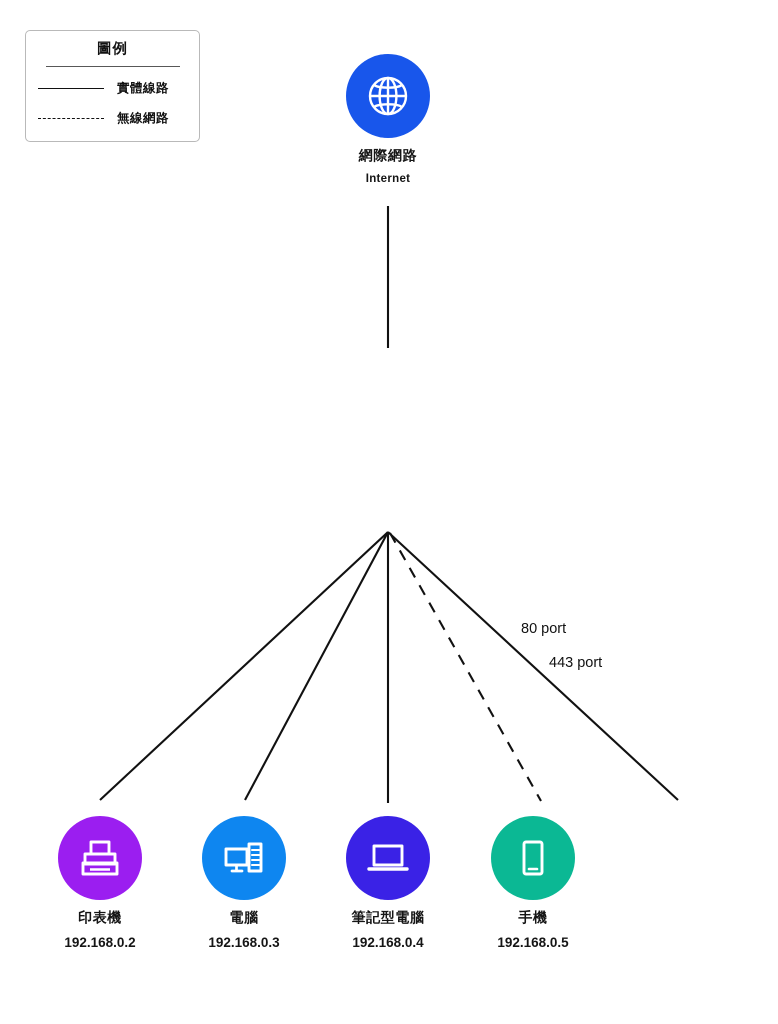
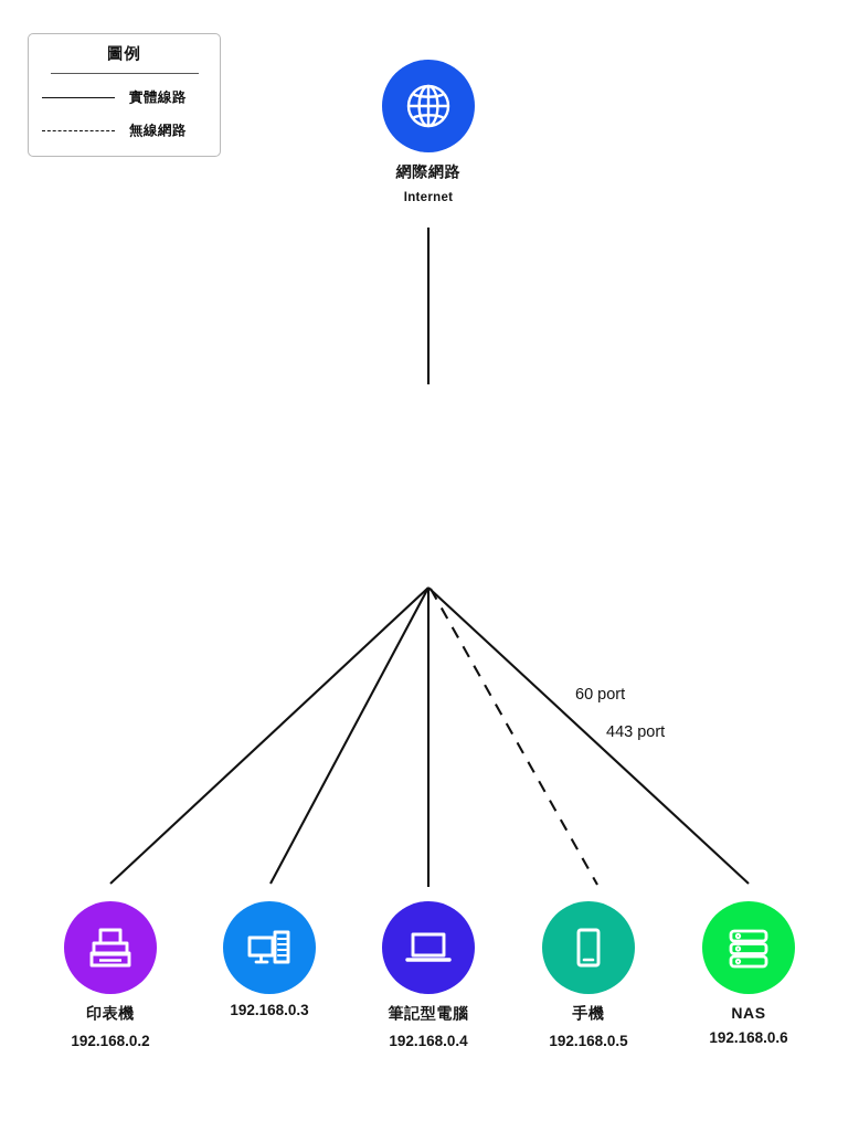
  圖例
  實體線路
  無線網路
  網際網路
  Internet
- 80 port
+ 60 port
  443 port
  印表機
  192.168.0.2
- 電腦
  192.168.0.3
  筆記型電腦
  192.168.0.4
  手機
  192.168.0.5
+ NAS
+ 192.168.0.6
